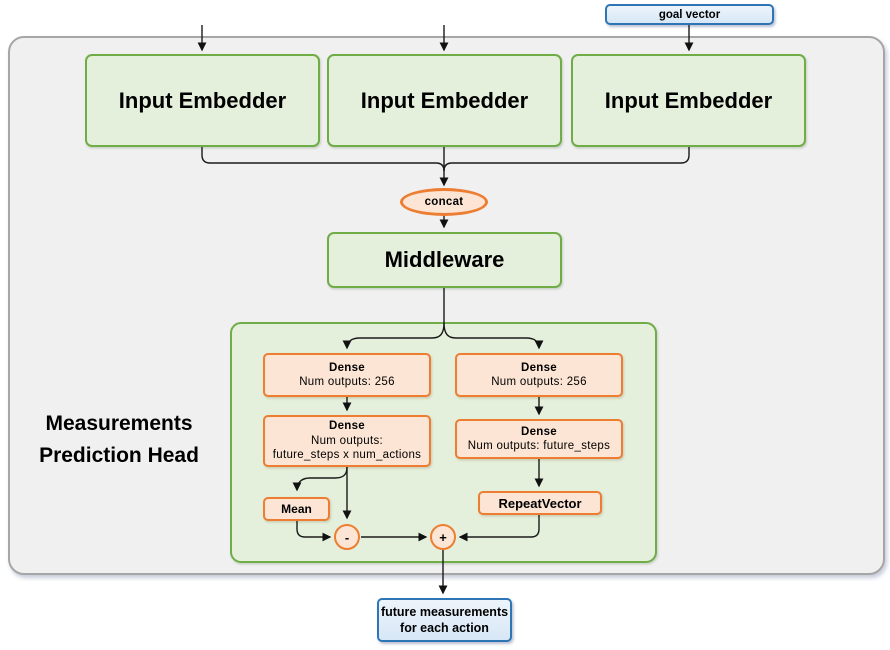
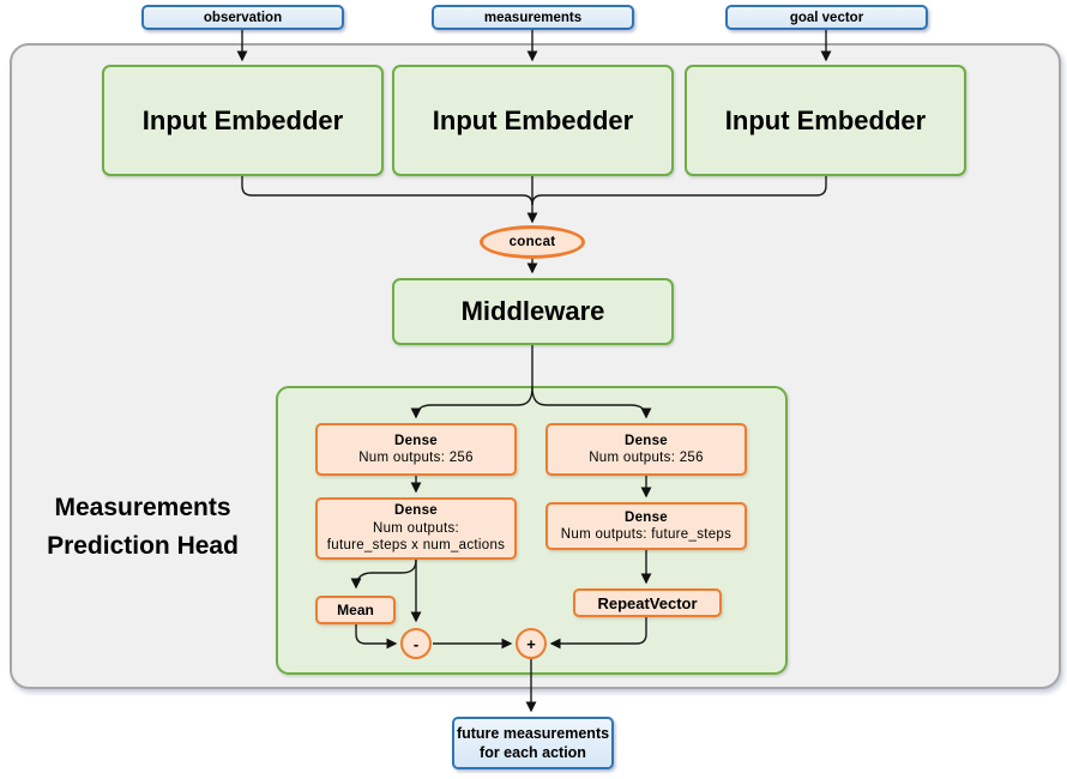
+ observation
+ measurements
  goal vector
  Input Embedder
  Input Embedder
  Input Embedder
  concat
  Middleware
  Measurements
  Prediction Head
  Dense
  Num outputs: 256
  Dense
  Num outputs: 256
  Dense
  Num outputs:
  future_steps x num_actions
  Dense
  Num outputs: future_steps
  Mean
  RepeatVector
  -
  +
  future measurements
  for each action
